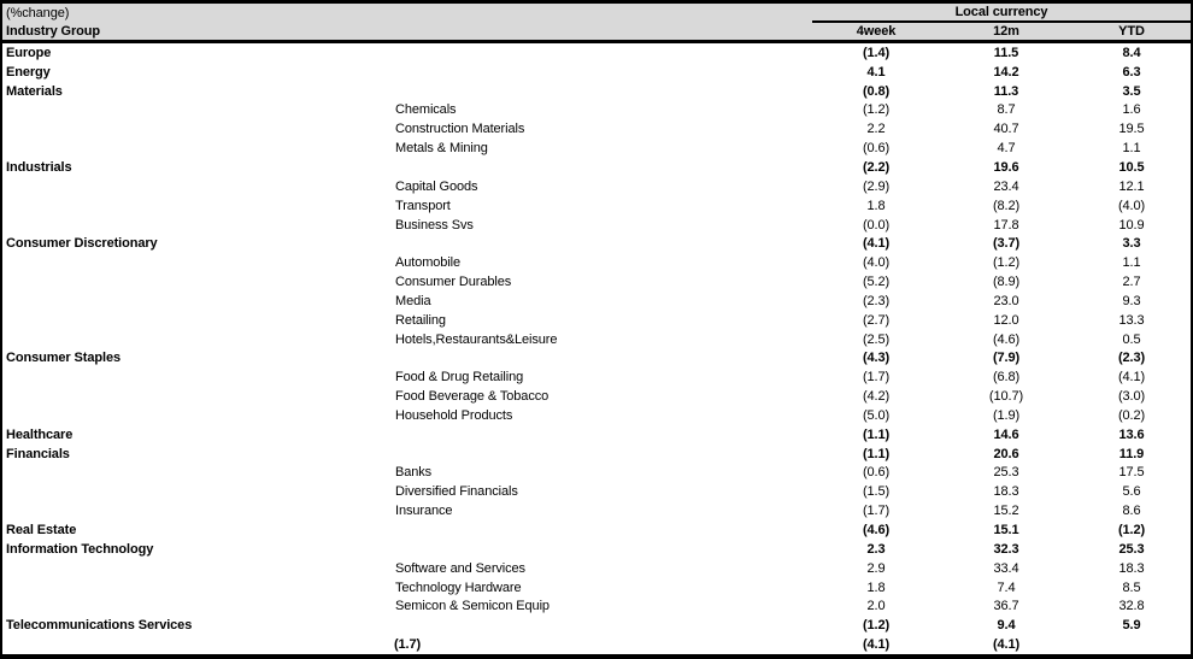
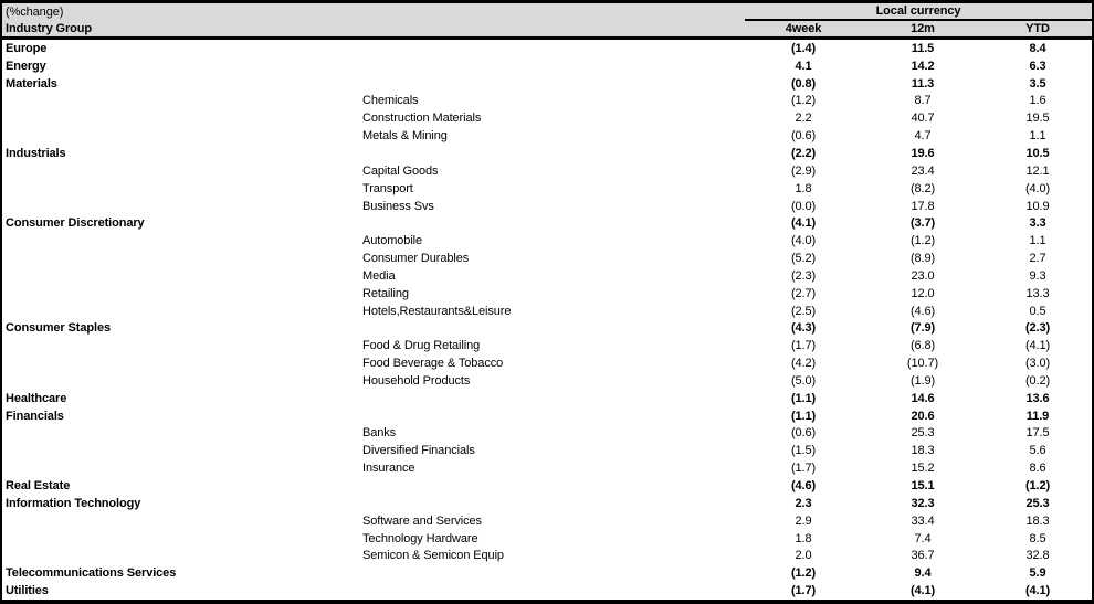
  (%change)
  Local currency
  Industry Group
  4week
  12m
  YTD
  Europe
  (1.4)
  11.5
  8.4
  Energy
  4.1
  14.2
  6.3
  Materials
  (0.8)
  11.3
  3.5
  Chemicals
  (1.2)
  8.7
  1.6
  Construction Materials
  2.2
  40.7
  19.5
  Metals & Mining
  (0.6)
  4.7
  1.1
  Industrials
  (2.2)
  19.6
  10.5
  Capital Goods
  (2.9)
  23.4
  12.1
  Transport
  1.8
  (8.2)
  (4.0)
  Business Svs
  (0.0)
  17.8
  10.9
  Consumer Discretionary
  (4.1)
  (3.7)
  3.3
  Automobile
  (4.0)
  (1.2)
  1.1
  Consumer Durables
  (5.2)
  (8.9)
  2.7
  Media
  (2.3)
  23.0
  9.3
  Retailing
  (2.7)
  12.0
  13.3
  Hotels,Restaurants&Leisure
  (2.5)
  (4.6)
  0.5
  Consumer Staples
  (4.3)
  (7.9)
  (2.3)
  Food & Drug Retailing
  (1.7)
  (6.8)
  (4.1)
  Food Beverage & Tobacco
  (4.2)
  (10.7)
  (3.0)
  Household Products
  (5.0)
  (1.9)
  (0.2)
  Healthcare
  (1.1)
  14.6
  13.6
  Financials
  (1.1)
  20.6
  11.9
  Banks
  (0.6)
  25.3
  17.5
  Diversified Financials
  (1.5)
  18.3
  5.6
  Insurance
  (1.7)
  15.2
  8.6
  Real Estate
  (4.6)
  15.1
  (1.2)
  Information Technology
  2.3
  32.3
  25.3
  Software and Services
  2.9
  33.4
  18.3
  Technology Hardware
  1.8
  7.4
  8.5
  Semicon & Semicon Equip
  2.0
  36.7
  32.8
  Telecommunications Services
  (1.2)
  9.4
  5.9
+ Utilities
  (1.7)
  (4.1)
  (4.1)
